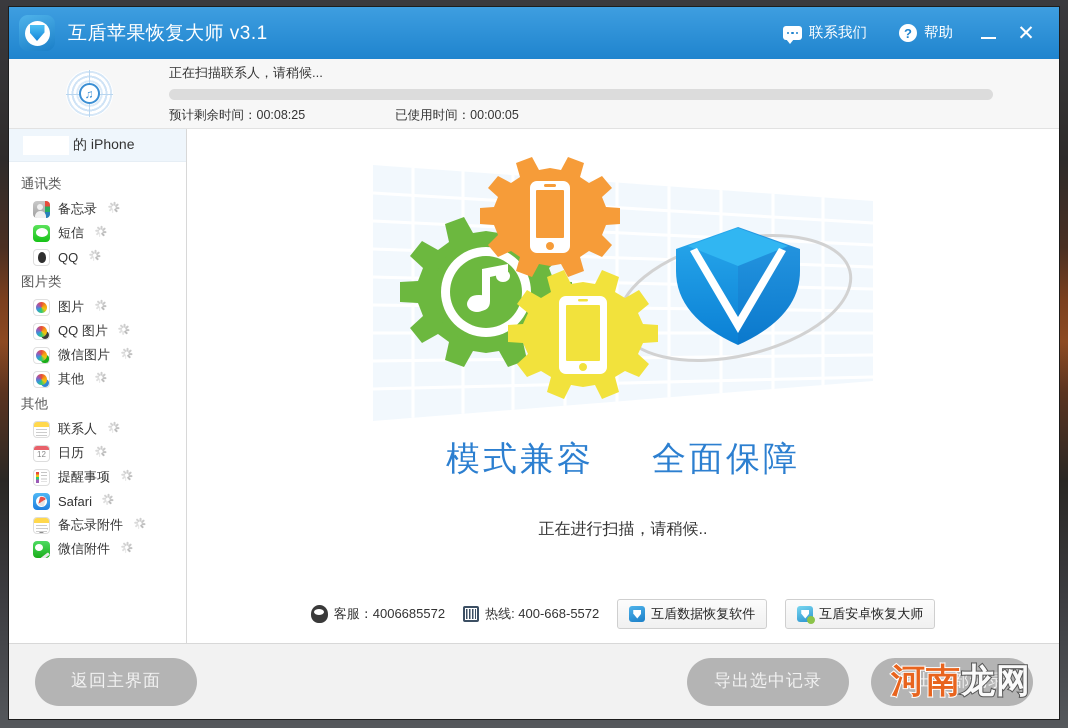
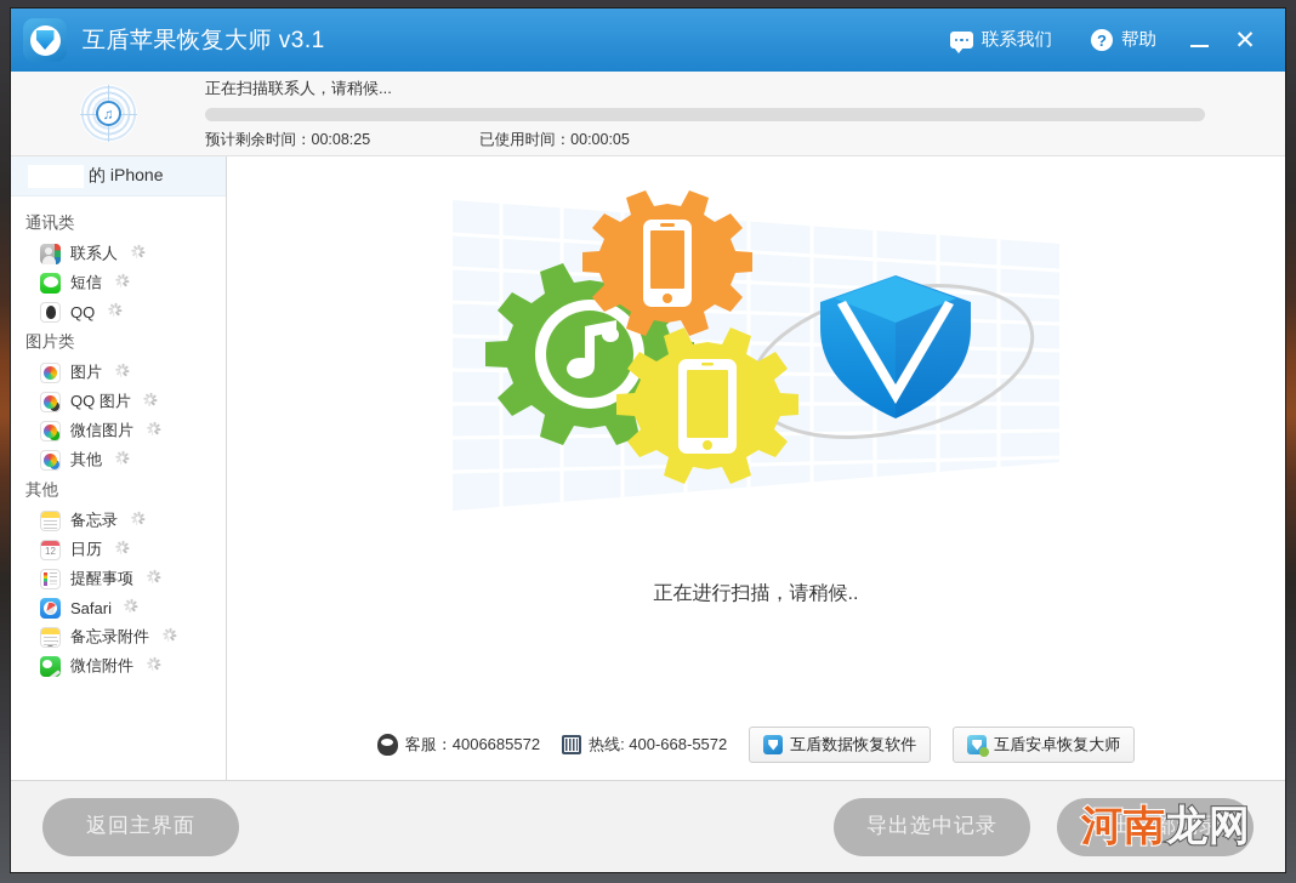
  互盾苹果恢复大师 v3.1
  联系我们
  ?
  帮助
  ✕
  ♫
  正在扫描联系人，请稍候...
  预计剩余时间：00:08:25
  已使用时间：00:00:05
  的 iPhone
  通讯类
- 备忘录
+ 联系人
  短信
  QQ
  图片类
  图片
  QQ 图片
  微信图片
  其他
  其他
- 联系人
+ 备忘录
  12
  日历
  提醒事项
  Safari
  备忘录附件
  微信附件
- 模式兼容
- 全面保障
  正在进行扫描，请稍候..
  客服：4006685572
  热线: 400-668-5572
  互盾数据恢复软件
  互盾安卓恢复大师
  返回主界面
  导出选中记录
  导出全部记录
  河南龙网
